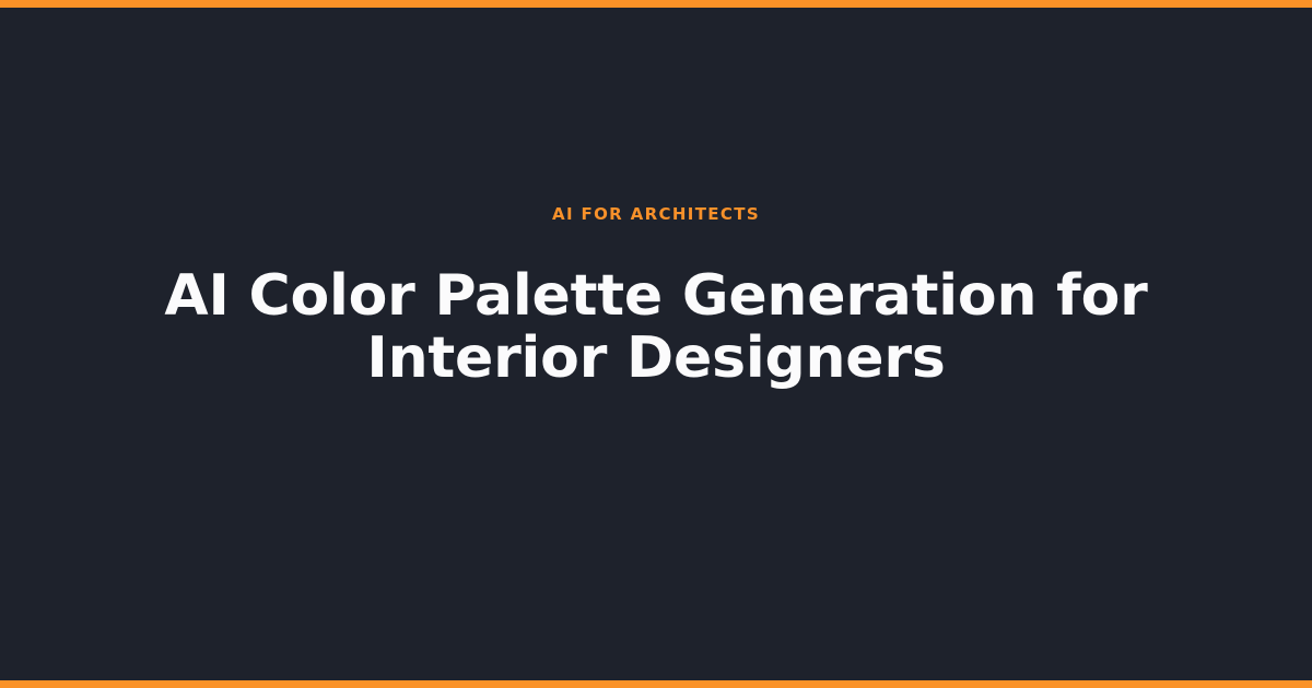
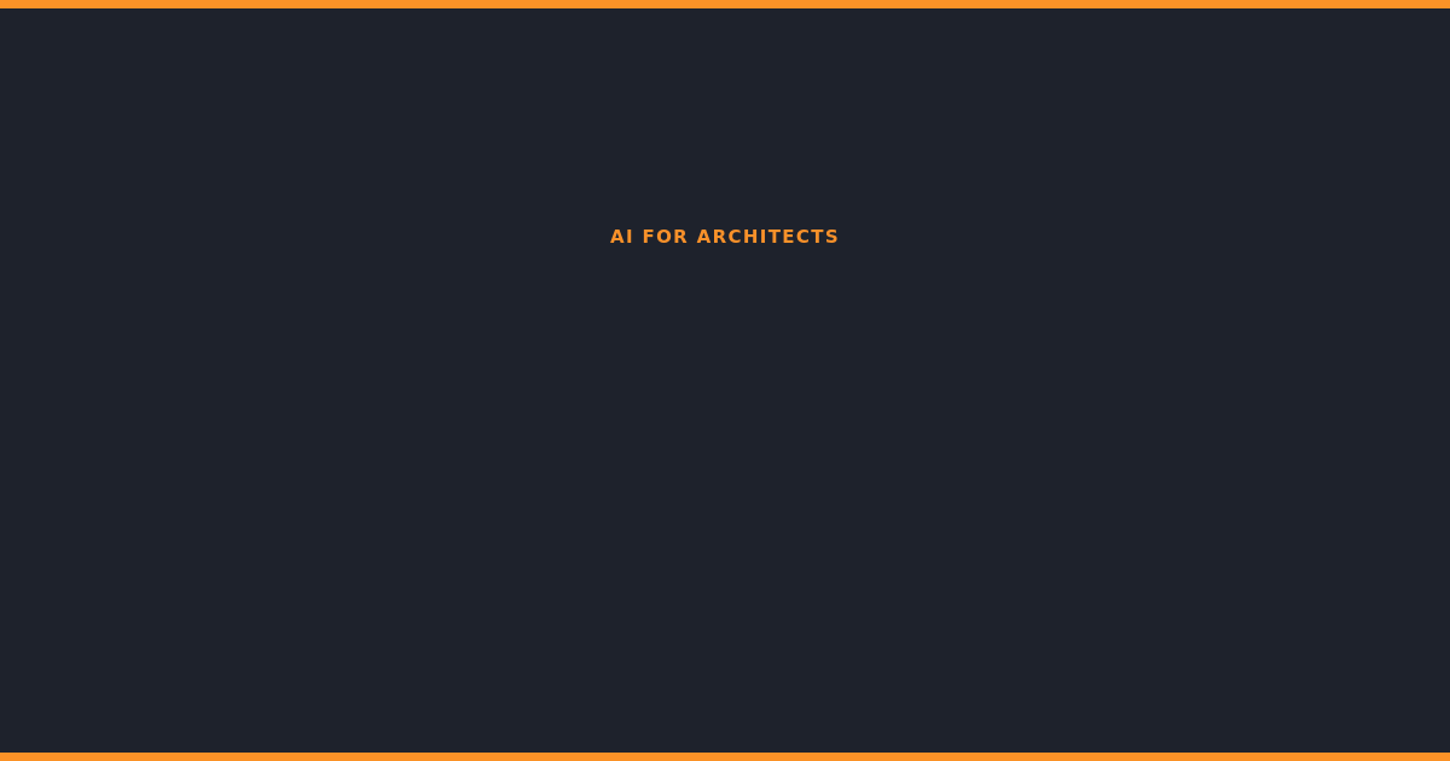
  AI FOR ARCHITECTS
- AI Color Palette Generation for
- Interior Designers
